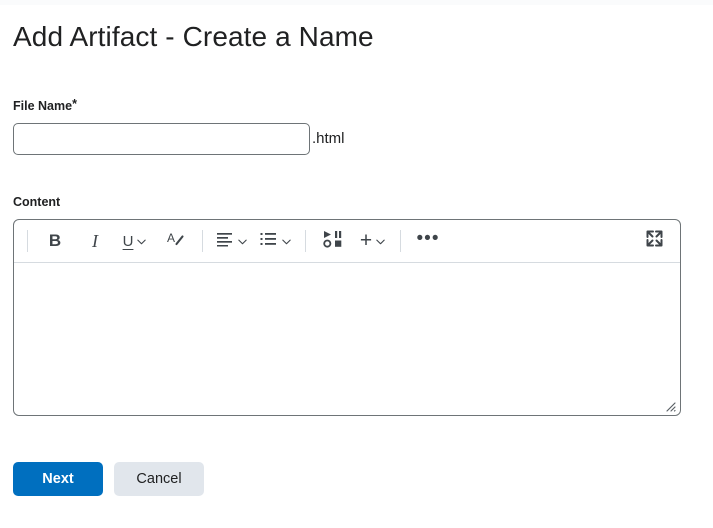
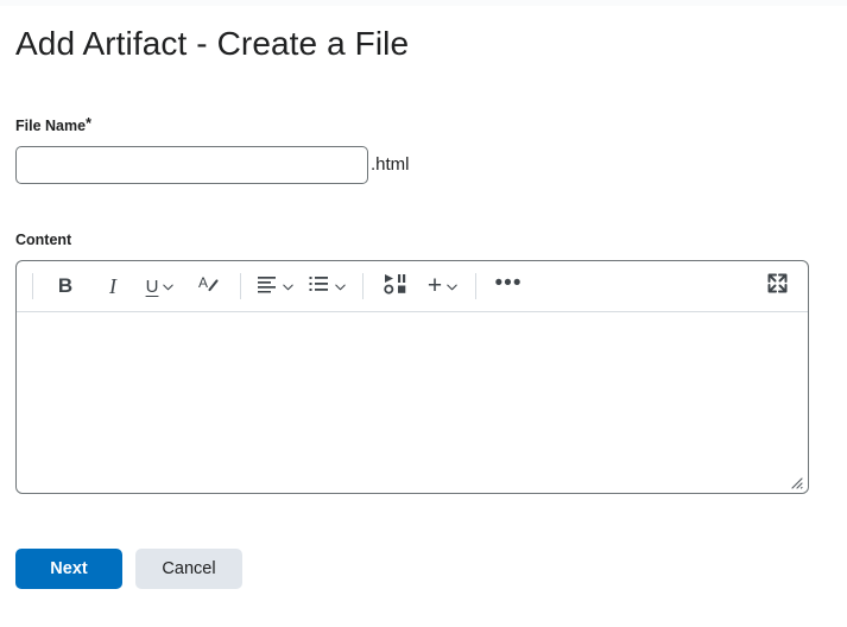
- Add Artifact - Create a Name
+ Add Artifact - Create a File
  File Name*
  .html
  Content
  B
  I
  U
  A
  +
  •••
  Next
  Cancel
